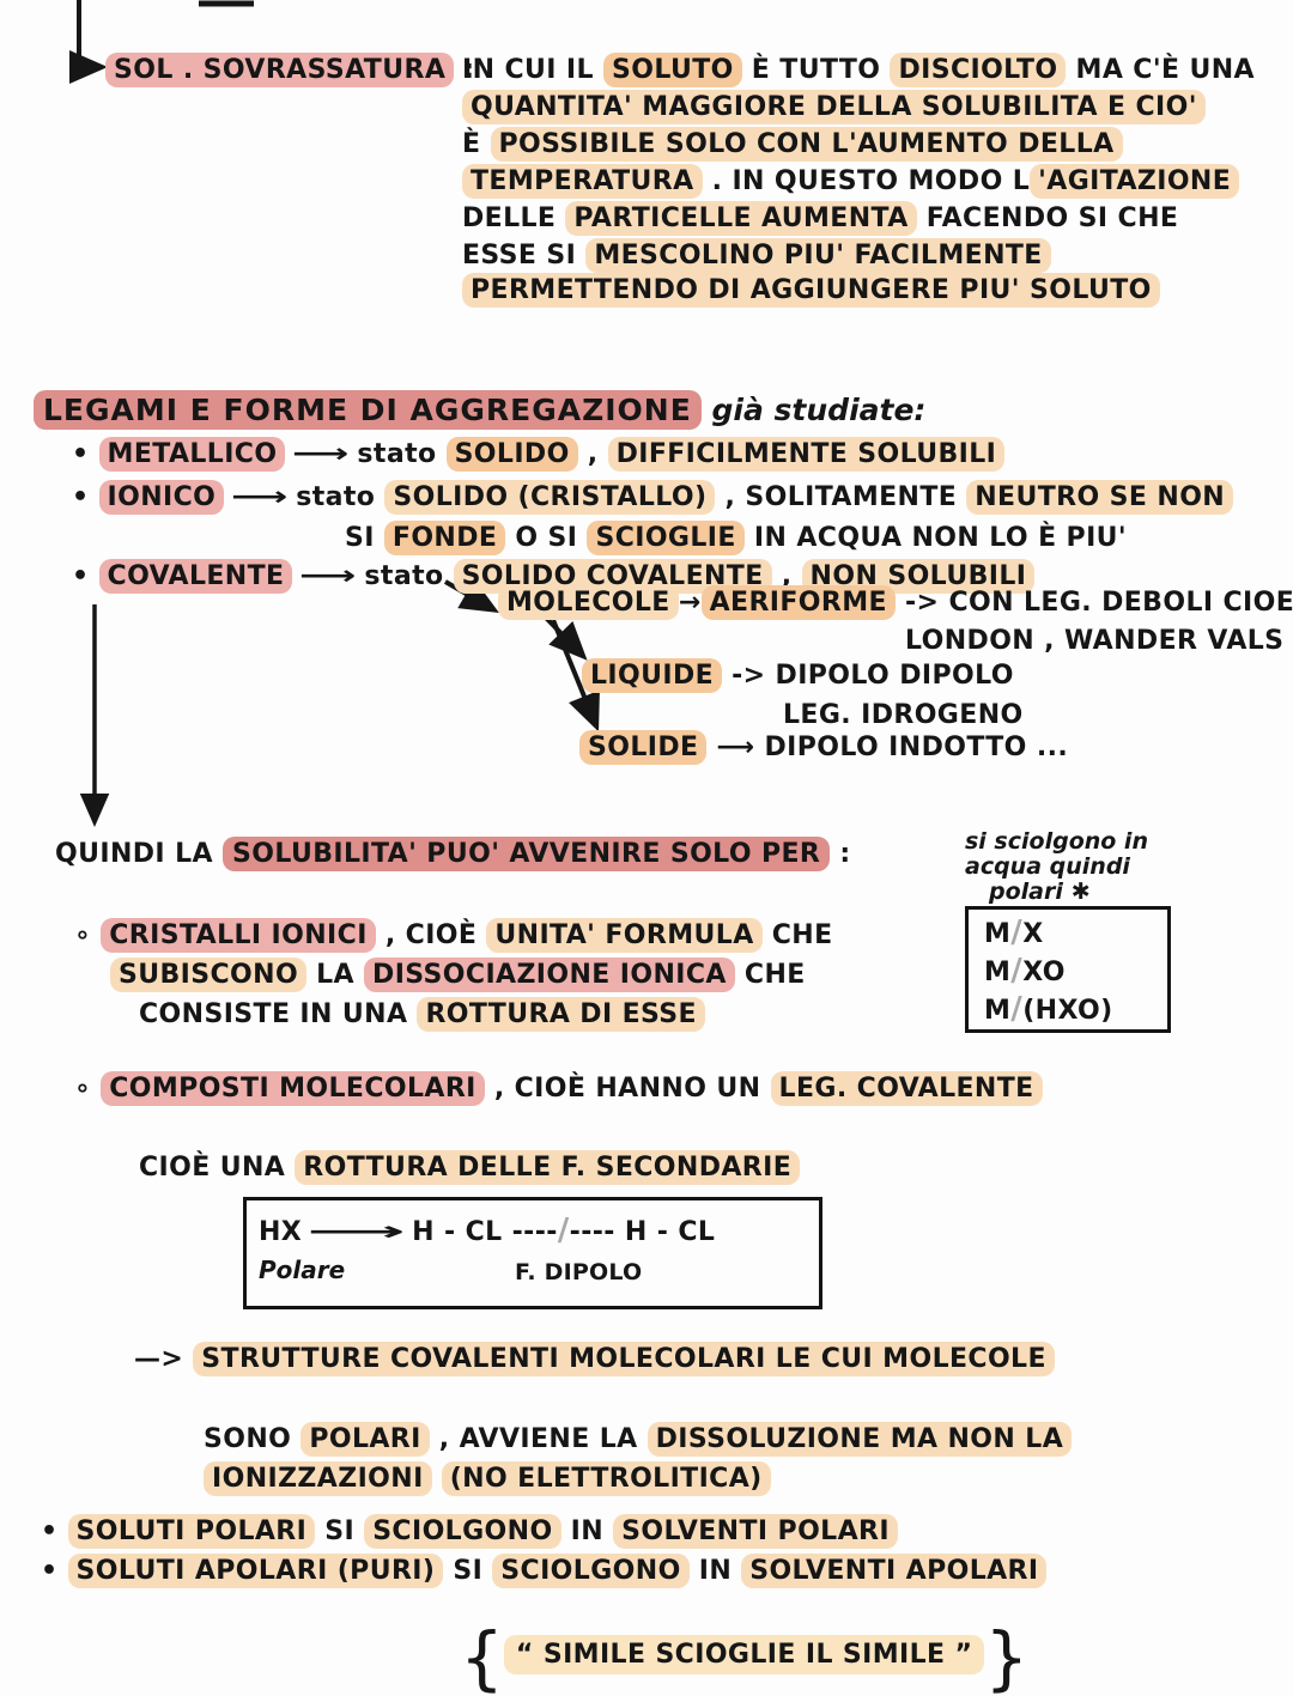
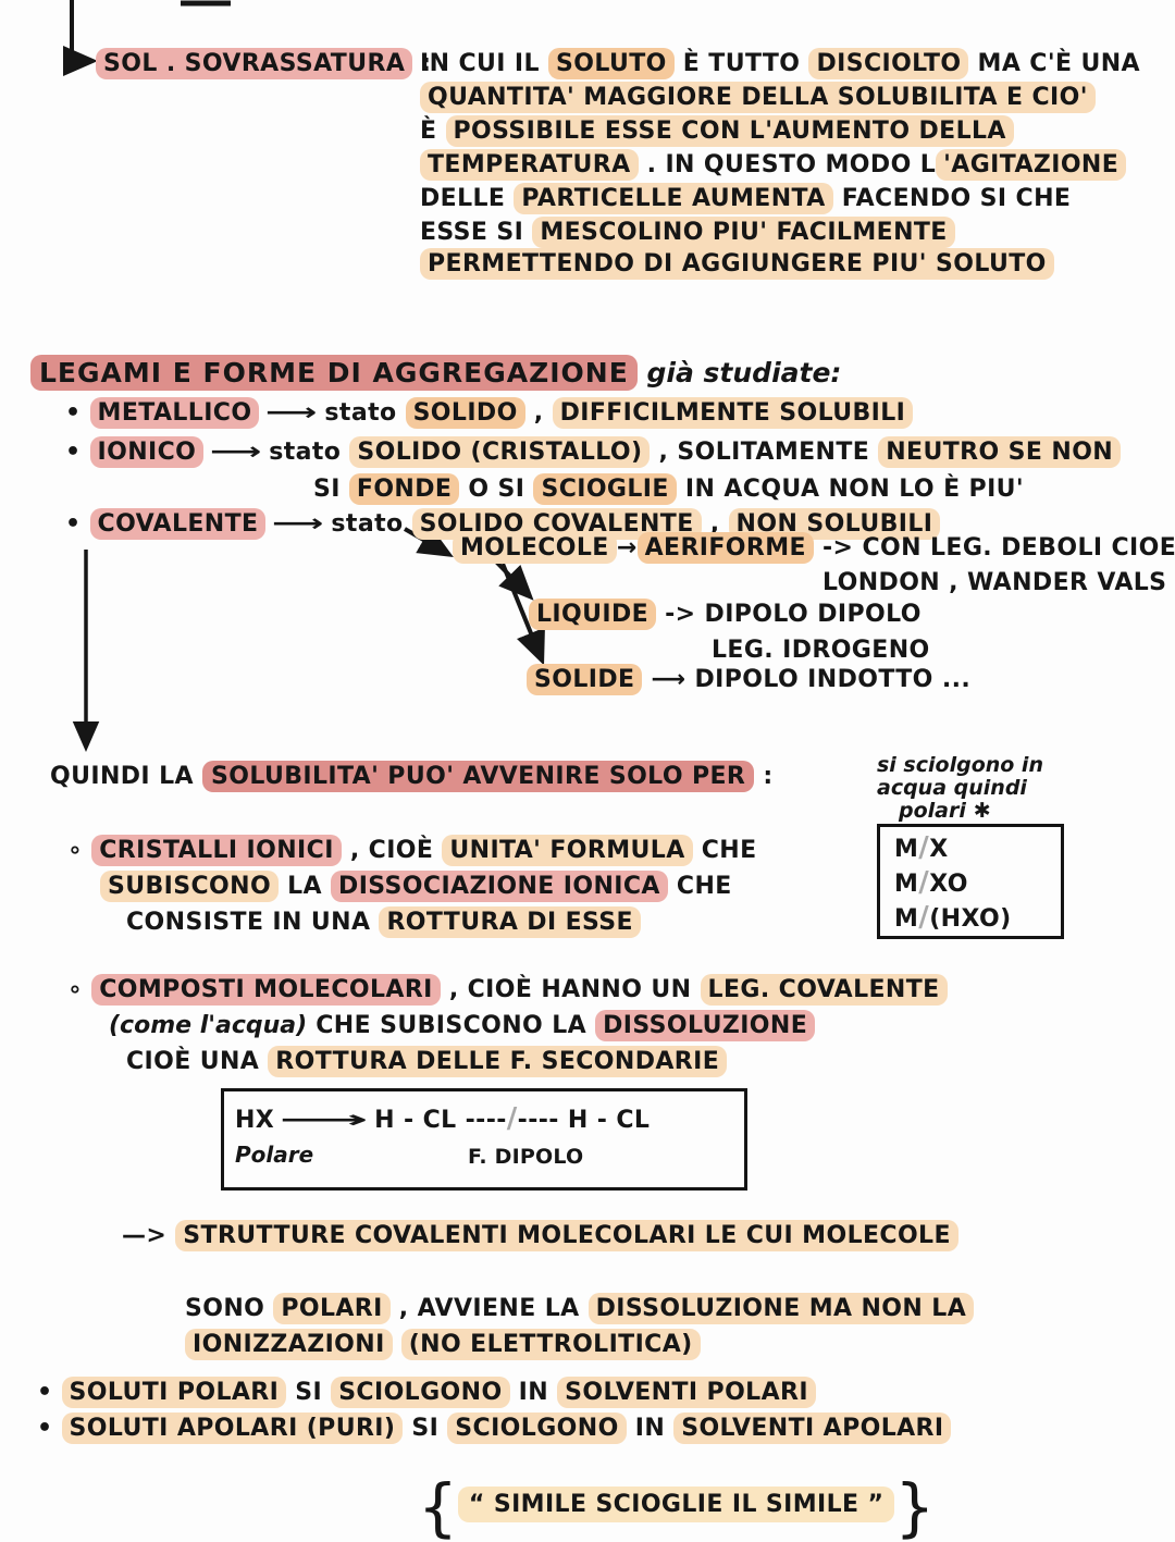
  SOL . SOVRASSATURA :
  IN CUI IL SOLUTO È TUTTO DISCIOLTO MA C'È UNA
  QUANTITA' MAGGIORE DELLA SOLUBILITA E CIO'
- È POSSIBILE SOLO CON L'AUMENTO DELLA
+ È POSSIBILE ESSE CON L'AUMENTO DELLA
  TEMPERATURA . IN QUESTO MODO L 'AGITAZIONE
  DELLE PARTICELLE AUMENTA FACENDO SI CHE
  ESSE SI MESCOLINO PIU' FACILMENTE
  PERMETTENDO DI AGGIUNGERE PIU' SOLUTO
  LEGAMI E FORME DI AGGREGAZIONE già studiate:
  • METALLICO ⟶ stato SOLIDO , DIFFICILMENTE SOLUBILI
  • IONICO ⟶ stato SOLIDO (CRISTALLO) , SOLITAMENTE NEUTRO SE NON
  SI FONDE O SI SCIOGLIE IN ACQUA NON LO È PIU'
  • COVALENTE ⟶ stato SOLIDO COVALENTE , NON SOLUBILI
  MOLECOLE → AERIFORME -> CON LEG. DEBOLI CIOE
  LONDON , WANDER VALS
  LIQUIDE -> DIPOLO DIPOLO
  LEG. IDROGENO
  SOLIDE ⟶ DIPOLO INDOTTO ...
  QUINDI LA SOLUBILITA' PUO' AVVENIRE SOLO PER :
  si sciolgono in
  acqua quindi
  polari ✱
  M/X
  M/XO
  M/(HXO)
  ∘ CRISTALLI IONICI , CIOÈ UNITA' FORMULA CHE
  SUBISCONO LA DISSOCIAZIONE IONICA CHE
  CONSISTE IN UNA ROTTURA DI ESSE
  ∘ COMPOSTI MOLECOLARI , CIOÈ HANNO UN LEG. COVALENTE
+ (come l'acqua) CHE SUBISCONO LA DISSOLUZIONE
  CIOÈ UNA ROTTURA DELLE F. SECONDARIE
  HX ⟶ H - CL ----/---- H - CL
  Polare
  F. DIPOLO
  —> STRUTTURE COVALENTI MOLECOLARI LE CUI MOLECOLE
  SONO POLARI , AVVIENE LA DISSOLUZIONE MA NON LA
  IONIZZAZIONI (NO ELETTROLITICA)
  • SOLUTI POLARI SI SCIOLGONO IN SOLVENTI POLARI
  • SOLUTI APOLARI (PURI) SI SCIOLGONO IN SOLVENTI APOLARI
  { “ SIMILE SCIOGLIE IL SIMILE ” }
